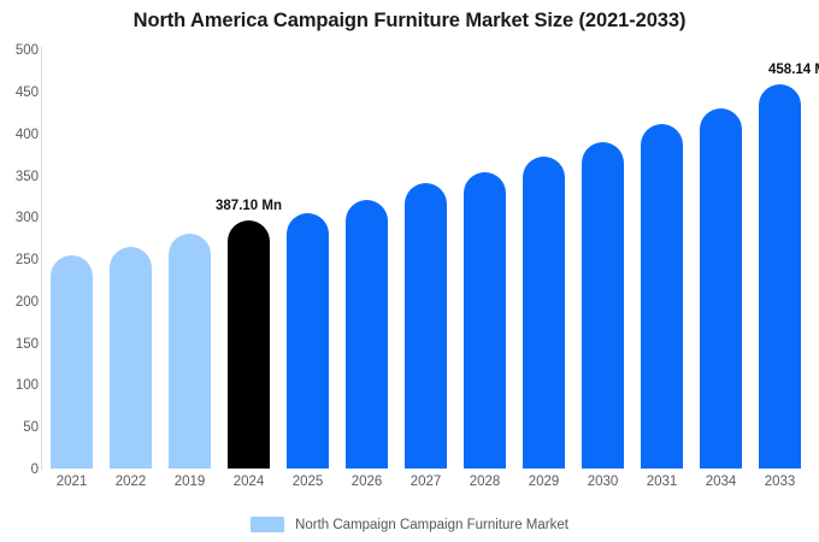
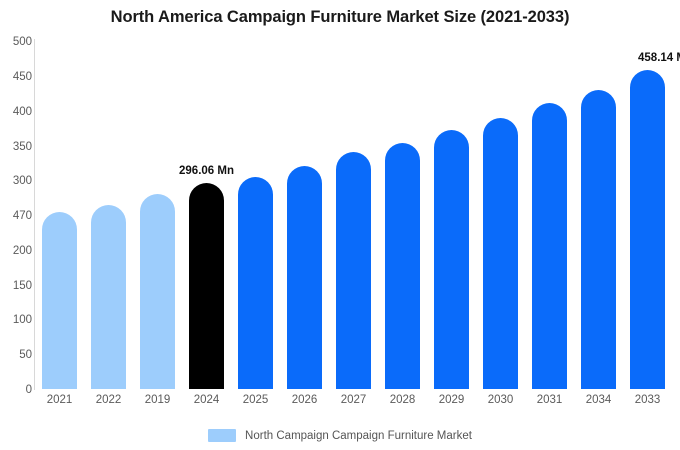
  North America Campaign Furniture Market Size (2021-2033)
  500
  450
  400
  350
  300
- 250
+ 470
  200
  150
  100
  50
  0
- 387.10 Mn
+ 296.06 Mn
  458.14
  2021
  2022
  2019
  2024
  2025
  2026
  2027
  2028
  2029
  2030
  2031
  2034
  2033
  North Campaign Campaign Furniture Market
